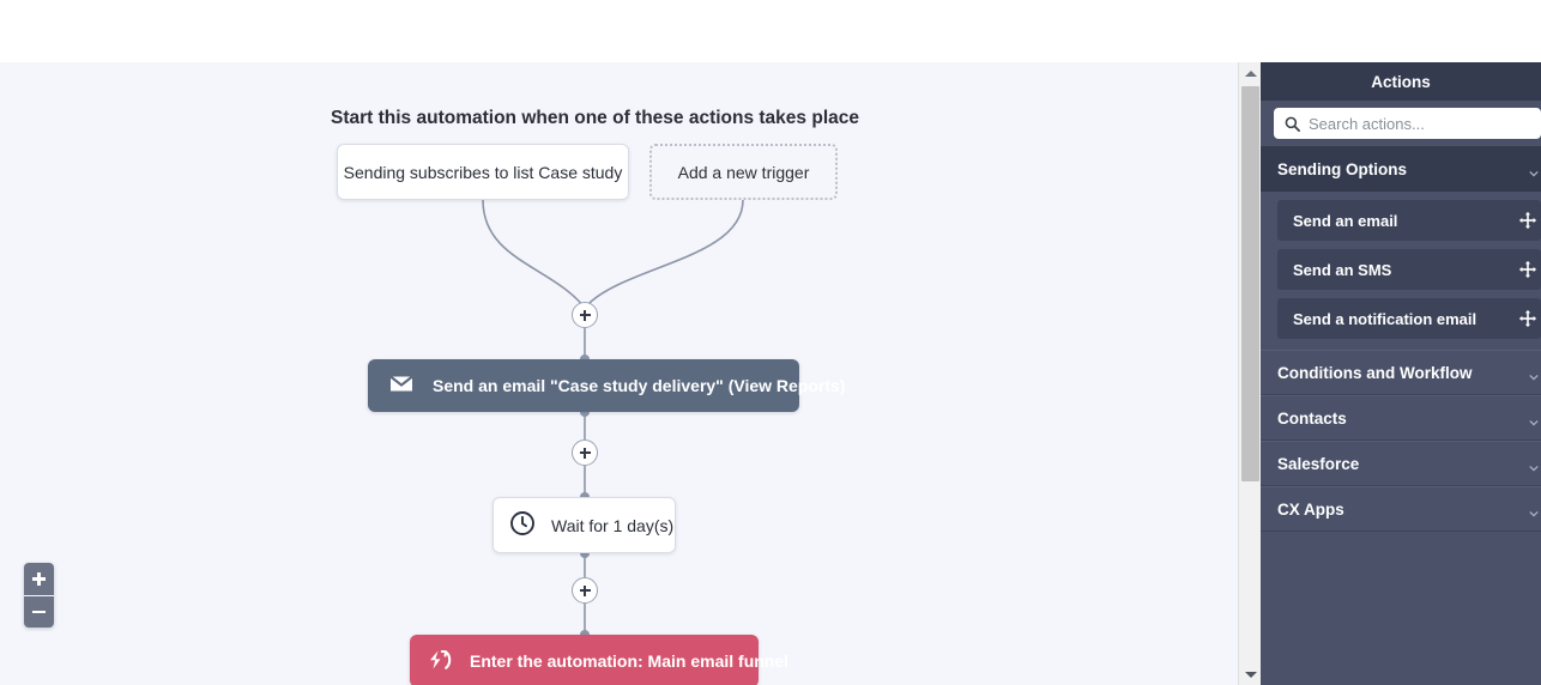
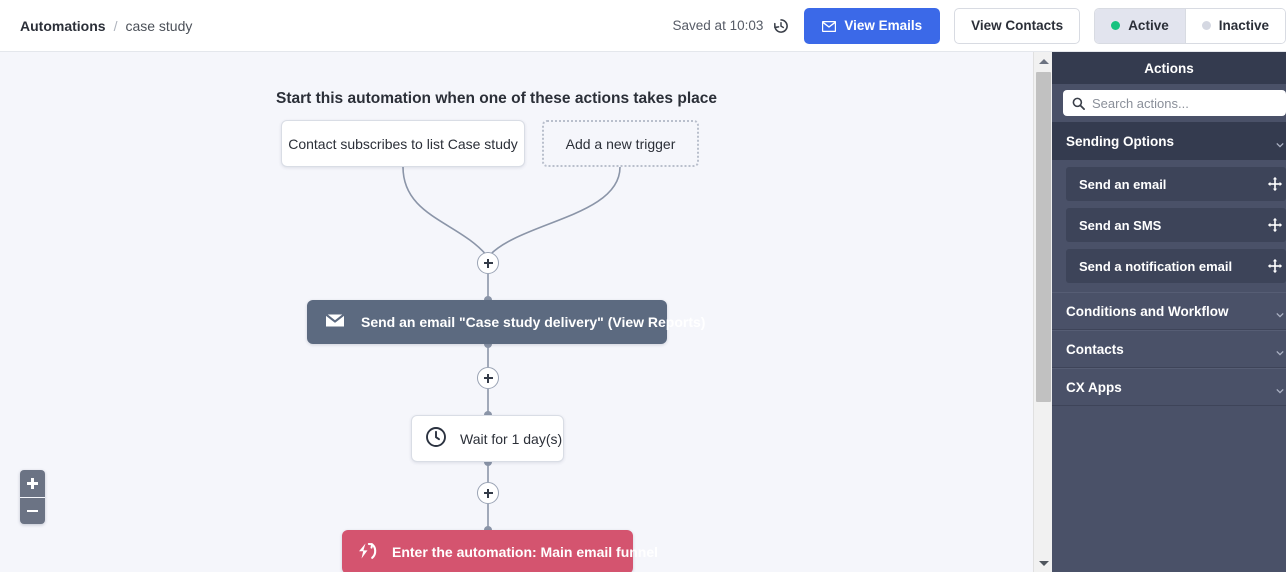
+ Automations
+ /
+ case study
+ Saved at 10:03
+ View Emails
+ View Contacts
+ Active
+ Inactive
  Start this automation when one of these actions takes place
- Sending subscribes to list Case study
+ Contact subscribes to list Case study
  Add a new trigger
  Send an email "Case study delivery" (View Reports)
  Wait for 1 day(s)
  Enter the automation: Main email funnel
  Actions
  Search actions...
  Sending Options
  Send an email
  Send an SMS
  Send a notification email
  Conditions and Workflow
  Contacts
- Salesforce
  CX Apps
